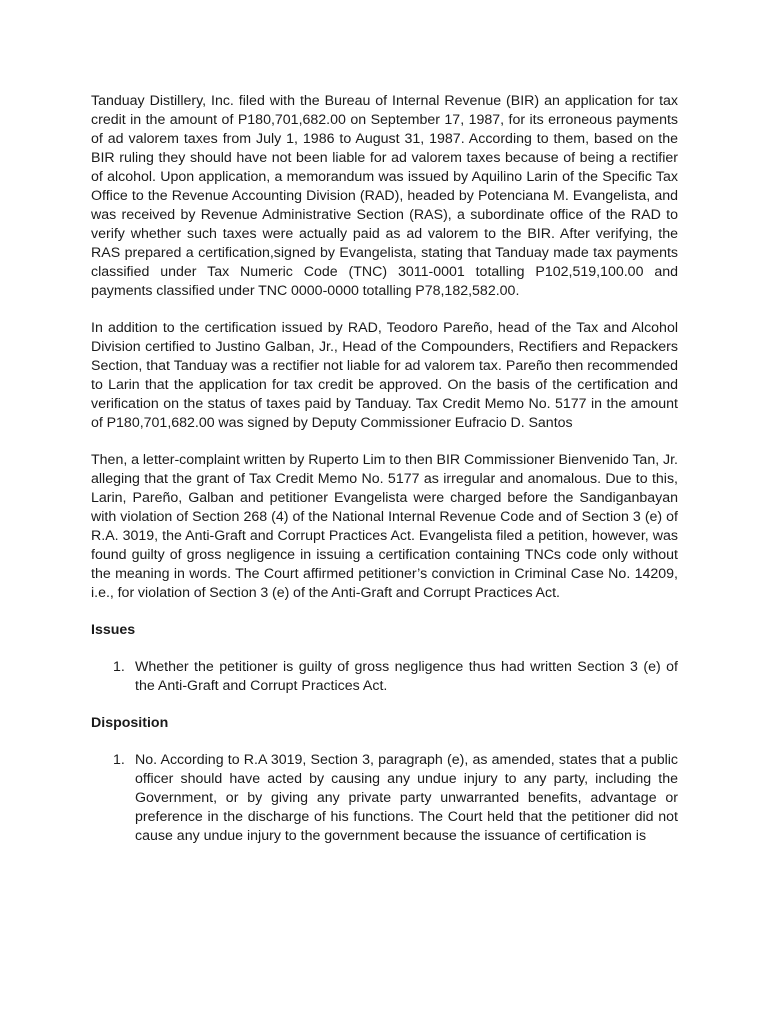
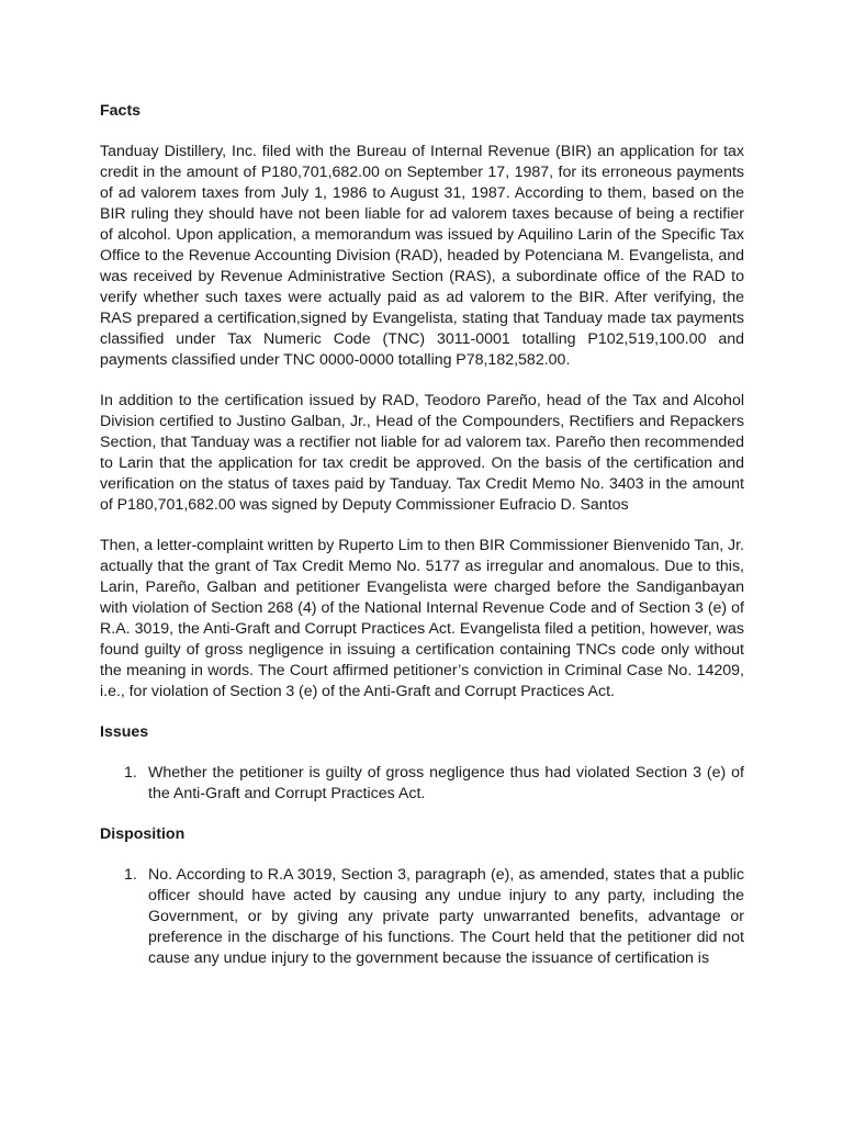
+ Facts
  Tanduay Distillery, Inc. filed with the Bureau of Internal Revenue (BIR) an application for tax credit in the amount of P180,701,682.00 on September 17, 1987, for its erroneous payments of ad valorem taxes from July 1, 1986 to August 31, 1987. According to them, based on the BIR ruling they should have not been liable for ad valorem taxes because of being a rectifier of alcohol. Upon application, a memorandum was issued by Aquilino Larin of the Specific Tax Office to the Revenue Accounting Division (RAD), headed by Potenciana M. Evangelista, and was received by Revenue Administrative Section (RAS), a subordinate office of the RAD to verify whether such taxes were actually paid as ad valorem to the BIR. After verifying, the RAS prepared a certification,signed by Evangelista, stating that Tanduay made tax payments classified under Tax Numeric Code (TNC) 3011-0001 totalling P102,519,100.00 and payments classified under TNC 0000-0000 totalling P78,182,582.00.
- In addition to the certification issued by RAD, Teodoro Pareño, head of the Tax and Alcohol Division certified to Justino Galban, Jr., Head of the Compounders, Rectifiers and Repackers Section, that Tanduay was a rectifier not liable for ad valorem tax. Pareño then recommended to Larin that the application for tax credit be approved. On the basis of the certification and verification on the status of taxes paid by Tanduay. Tax Credit Memo No. 5177 in the amount of P180,701,682.00 was signed by Deputy Commissioner Eufracio D. Santos
+ In addition to the certification issued by RAD, Teodoro Pareño, head of the Tax and Alcohol Division certified to Justino Galban, Jr., Head of the Compounders, Rectifiers and Repackers Section, that Tanduay was a rectifier not liable for ad valorem tax. Pareño then recommended to Larin that the application for tax credit be approved. On the basis of the certification and verification on the status of taxes paid by Tanduay. Tax Credit Memo No. 3403 in the amount of P180,701,682.00 was signed by Deputy Commissioner Eufracio D. Santos
- Then, a letter-complaint written by Ruperto Lim to then BIR Commissioner Bienvenido Tan, Jr. alleging that the grant of Tax Credit Memo No. 5177 as irregular and anomalous. Due to this, Larin, Pareño, Galban and petitioner Evangelista were charged before the Sandiganbayan with violation of Section 268 (4) of the National Internal Revenue Code and of Section 3 (e) of R.A. 3019, the Anti-Graft and Corrupt Practices Act. Evangelista filed a petition, however, was found guilty of gross negligence in issuing a certification containing TNCs code only without the meaning in words. The Court affirmed petitioner’s conviction in Criminal Case No. 14209, i.e., for violation of Section 3 (e) of the Anti-Graft and Corrupt Practices Act.
+ Then, a letter-complaint written by Ruperto Lim to then BIR Commissioner Bienvenido Tan, Jr. actually that the grant of Tax Credit Memo No. 5177 as irregular and anomalous. Due to this, Larin, Pareño, Galban and petitioner Evangelista were charged before the Sandiganbayan with violation of Section 268 (4) of the National Internal Revenue Code and of Section 3 (e) of R.A. 3019, the Anti-Graft and Corrupt Practices Act. Evangelista filed a petition, however, was found guilty of gross negligence in issuing a certification containing TNCs code only without the meaning in words. The Court affirmed petitioner’s conviction in Criminal Case No. 14209, i.e., for violation of Section 3 (e) of the Anti-Graft and Corrupt Practices Act.
  Issues
  1.
- Whether the petitioner is guilty of gross negligence thus had written Section 3 (e) of the Anti-Graft and Corrupt Practices Act.
+ Whether the petitioner is guilty of gross negligence thus had violated Section 3 (e) of the Anti-Graft and Corrupt Practices Act.
  Disposition
  1.
  No. According to R.A 3019, Section 3, paragraph (e), as amended, states that a public officer should have acted by causing any undue injury to any party, including the Government, or by giving any private party unwarranted benefits, advantage or preference in the discharge of his functions. The Court held that the petitioner did not cause any undue injury to the government because the issuance of certification is
